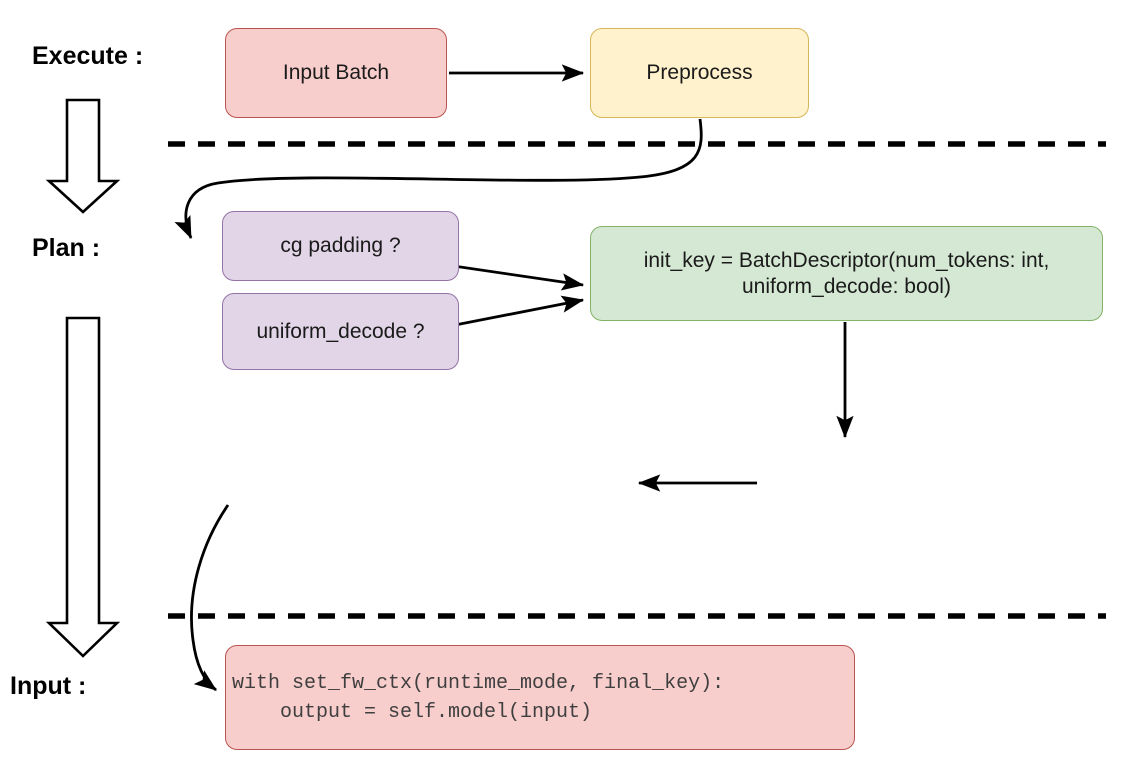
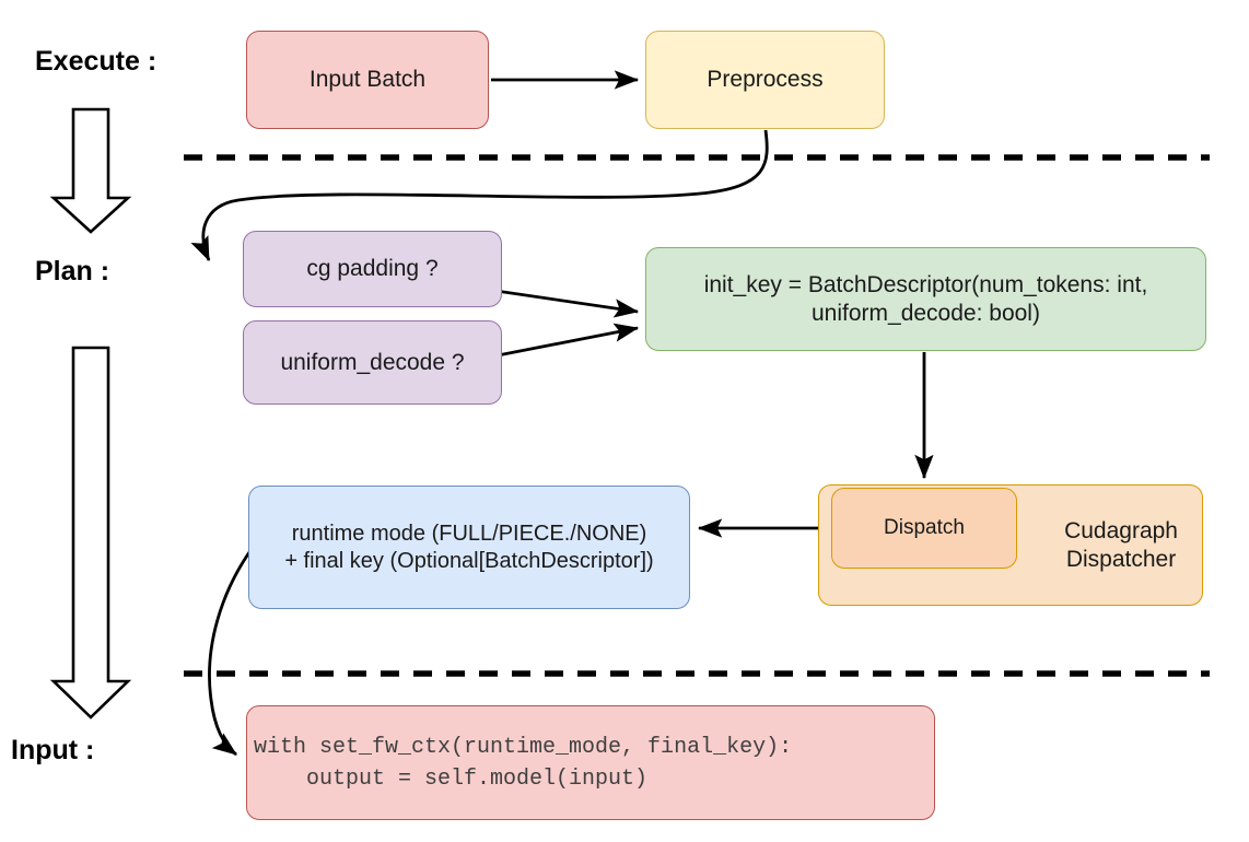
  Execute :
  Plan :
  Input :
  Input Batch
  Preprocess
  cg padding ?
  uniform_decode ?
  init_key = BatchDescriptor(num_tokens: int,
  uniform_decode: bool)
+ runtime mode (FULL/PIECE./NONE)
+ + final key (Optional[BatchDescriptor])
+ Cudagraph
+ Dispatcher
+ Dispatch
  with set_fw_ctx(runtime_mode, final_key):
  output = self.model(input)
